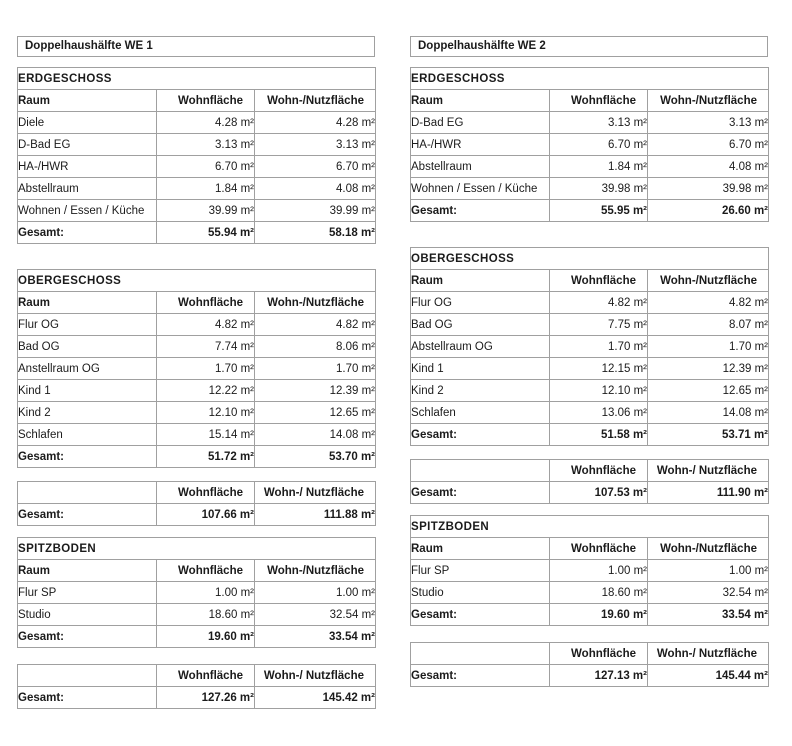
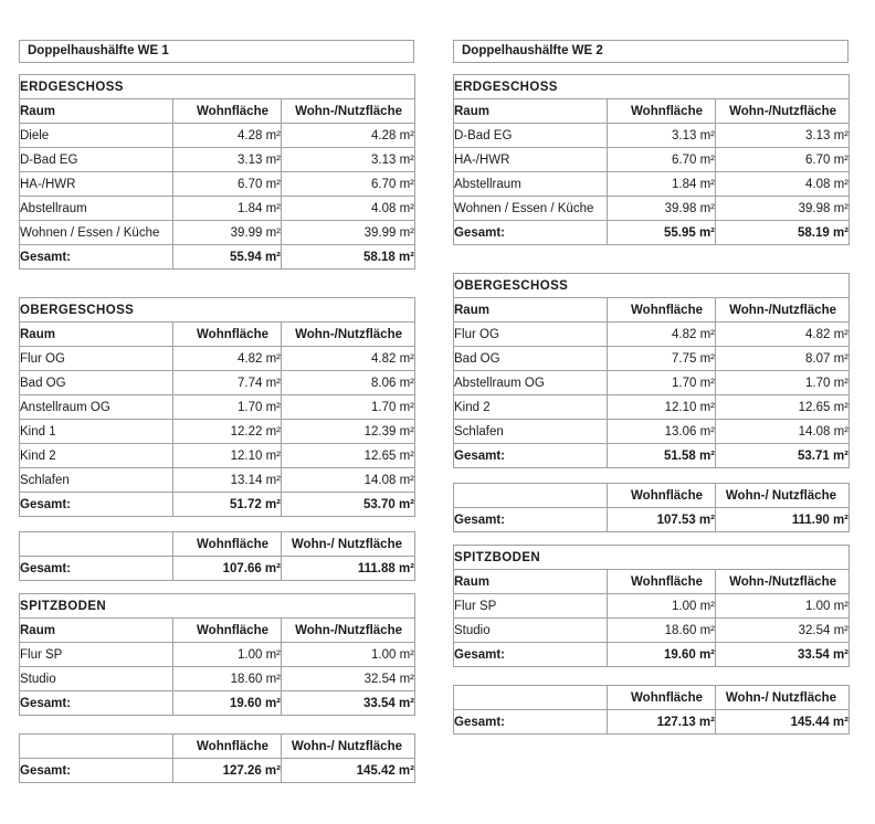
  Doppelhaushälfte WE 1
  ERDGESCHOSS
  Raum	Wohnfläche	Wohn-/Nutzfläche
  Diele	4.28 m²	4.28 m²
  D-Bad EG	3.13 m²	3.13 m²
  HA-/HWR	6.70 m²	6.70 m²
  Abstellraum	1.84 m²	4.08 m²
  Wohnen / Essen / Küche	39.99 m²	39.99 m²
  Gesamt:	55.94 m²	58.18 m²
  OBERGESCHOSS
  Raum	Wohnfläche	Wohn-/Nutzfläche
  Flur OG	4.82 m²	4.82 m²
  Bad OG	7.74 m²	8.06 m²
  Anstellraum OG	1.70 m²	1.70 m²
  Kind 1	12.22 m²	12.39 m²
  Kind 2	12.10 m²	12.65 m²
- Schlafen	15.14 m²	14.08 m²
+ Schlafen	13.14 m²	14.08 m²
  Gesamt:	51.72 m²	53.70 m²
  	Wohnfläche	Wohn-/ Nutzfläche
  Gesamt:	107.66 m²	111.88 m²
  SPITZBODEN
  Raum	Wohnfläche	Wohn-/Nutzfläche
  Flur SP	1.00 m²	1.00 m²
  Studio	18.60 m²	32.54 m²
  Gesamt:	19.60 m²	33.54 m²
  	Wohnfläche	Wohn-/ Nutzfläche
  Gesamt:	127.26 m²	145.42 m²
  Doppelhaushälfte WE 2
  ERDGESCHOSS
  Raum	Wohnfläche	Wohn-/Nutzfläche
  D-Bad EG	3.13 m²	3.13 m²
  HA-/HWR	6.70 m²	6.70 m²
  Abstellraum	1.84 m²	4.08 m²
  Wohnen / Essen / Küche	39.98 m²	39.98 m²
- Gesamt:	55.95 m²	26.60 m²
+ Gesamt:	55.95 m²	58.19 m²
  OBERGESCHOSS
  Raum	Wohnfläche	Wohn-/Nutzfläche
  Flur OG	4.82 m²	4.82 m²
  Bad OG	7.75 m²	8.07 m²
  Abstellraum OG	1.70 m²	1.70 m²
- Kind 1	12.15 m²	12.39 m²
  Kind 2	12.10 m²	12.65 m²
  Schlafen	13.06 m²	14.08 m²
  Gesamt:	51.58 m²	53.71 m²
  	Wohnfläche	Wohn-/ Nutzfläche
  Gesamt:	107.53 m²	111.90 m²
  SPITZBODEN
  Raum	Wohnfläche	Wohn-/Nutzfläche
  Flur SP	1.00 m²	1.00 m²
  Studio	18.60 m²	32.54 m²
  Gesamt:	19.60 m²	33.54 m²
  	Wohnfläche	Wohn-/ Nutzfläche
  Gesamt:	127.13 m²	145.44 m²
